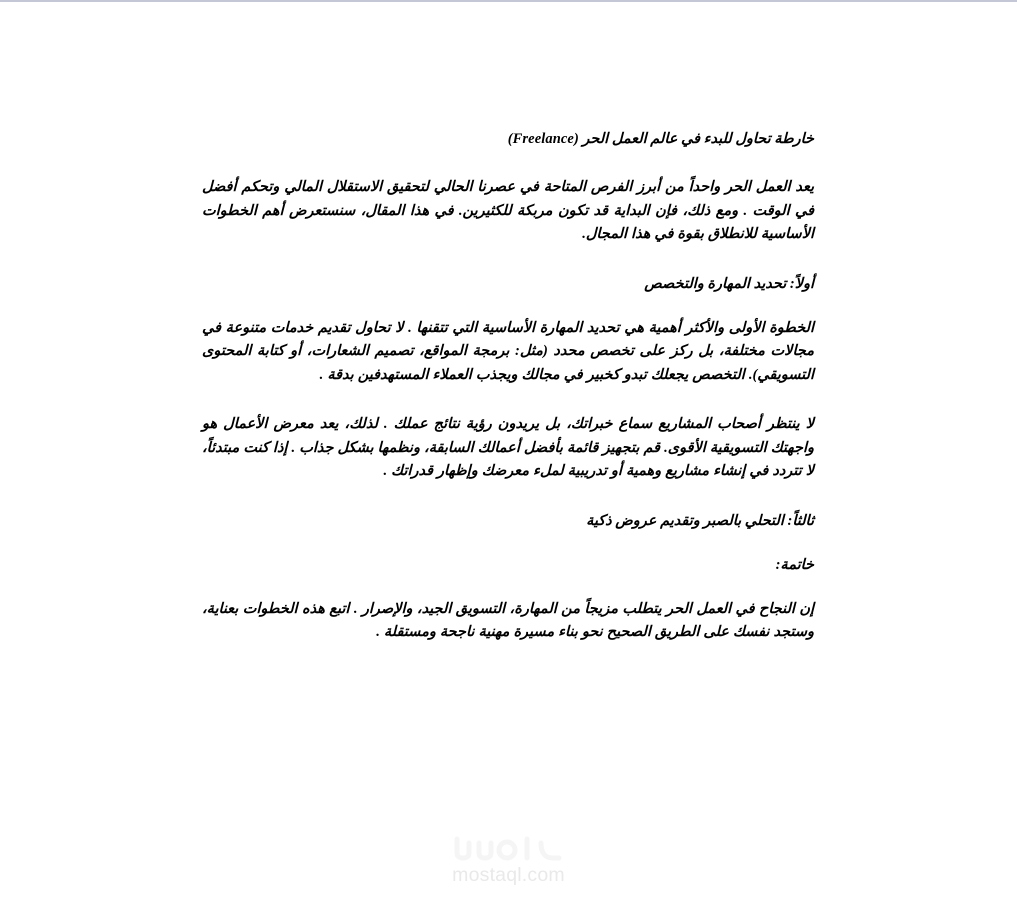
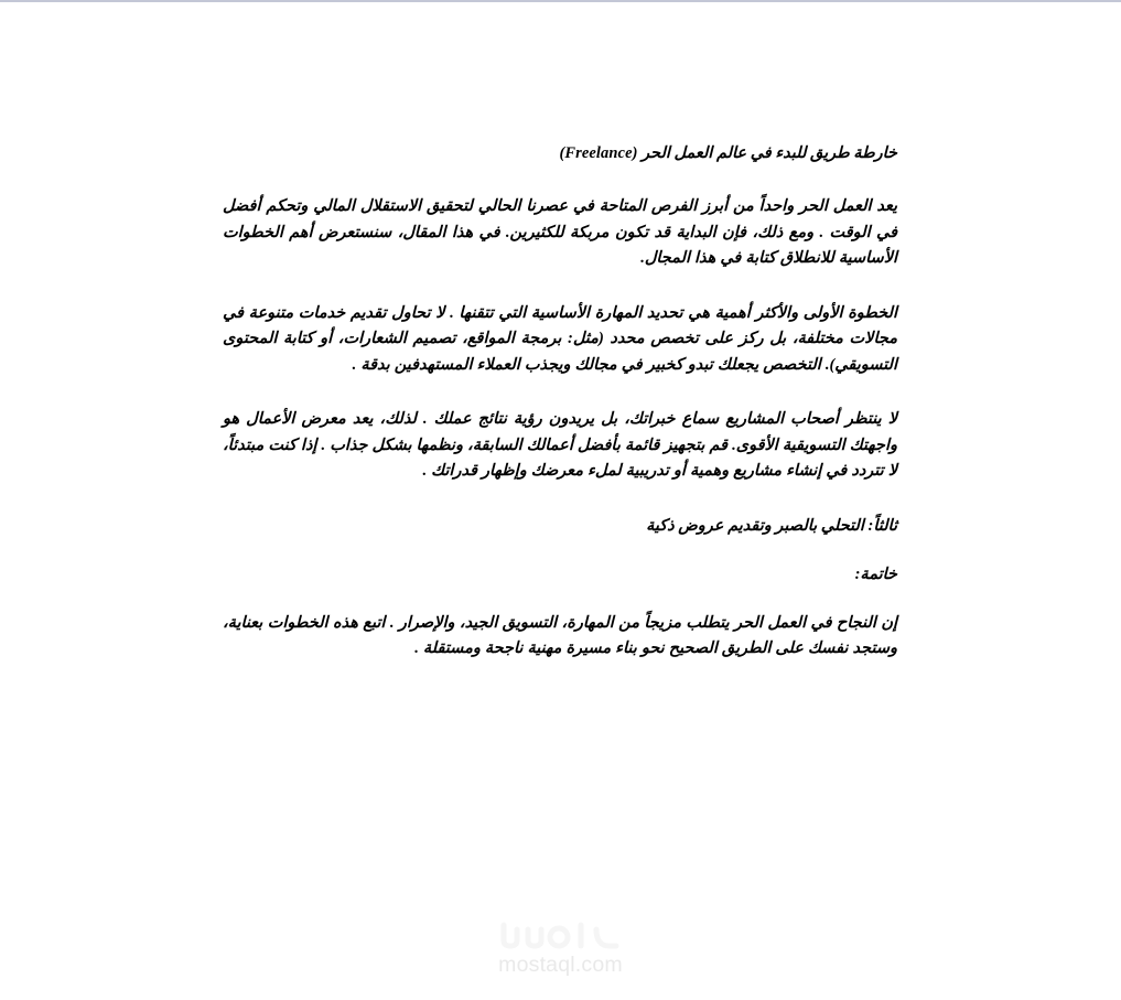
- خارطة تحاول للبدء في عالم العمل الحر (Freelance)
+ خارطة طريق للبدء في عالم العمل الحر (Freelance)
- يعد العمل الحر واحداً من أبرز الفرص المتاحة في عصرنا الحالي لتحقيق الاستقلال المالي وتحكم أفضل في الوقت . ومع ذلك، فإن البداية قد تكون مربكة للكثيرين. في هذا المقال، سنستعرض أهم الخطوات الأساسية للانطلاق بقوة في هذا المجال.
+ يعد العمل الحر واحداً من أبرز الفرص المتاحة في عصرنا الحالي لتحقيق الاستقلال المالي وتحكم أفضل في الوقت . ومع ذلك، فإن البداية قد تكون مربكة للكثيرين. في هذا المقال، سنستعرض أهم الخطوات الأساسية للانطلاق كتابة في هذا المجال.
- أولاً: تحديد المهارة والتخصص
  الخطوة الأولى والأكثر أهمية هي تحديد المهارة الأساسية التي تتقنها . لا تحاول تقديم خدمات متنوعة في مجالات مختلفة، بل ركز على تخصص محدد (مثل: برمجة المواقع، تصميم الشعارات، أو كتابة المحتوى التسويقي). التخصص يجعلك تبدو كخبير في مجالك ويجذب العملاء المستهدفين بدقة .
  لا ينتظر أصحاب المشاريع سماع خبراتك، بل يريدون رؤية نتائج عملك . لذلك، يعد معرض الأعمال هو واجهتك التسويقية الأقوى. قم بتجهيز قائمة بأفضل أعمالك السابقة، ونظمها بشكل جذاب . إذا كنت مبتدئاً، لا تتردد في إنشاء مشاريع وهمية أو تدريبية لملء معرضك وإظهار قدراتك .
  ثالثاً: التحلي بالصبر وتقديم عروض ذكية
  خاتمة:
  إن النجاح في العمل الحر يتطلب مزيجاً من المهارة، التسويق الجيد، والإصرار . اتبع هذه الخطوات بعناية، وستجد نفسك على الطريق الصحيح نحو بناء مسيرة مهنية ناجحة ومستقلة .
